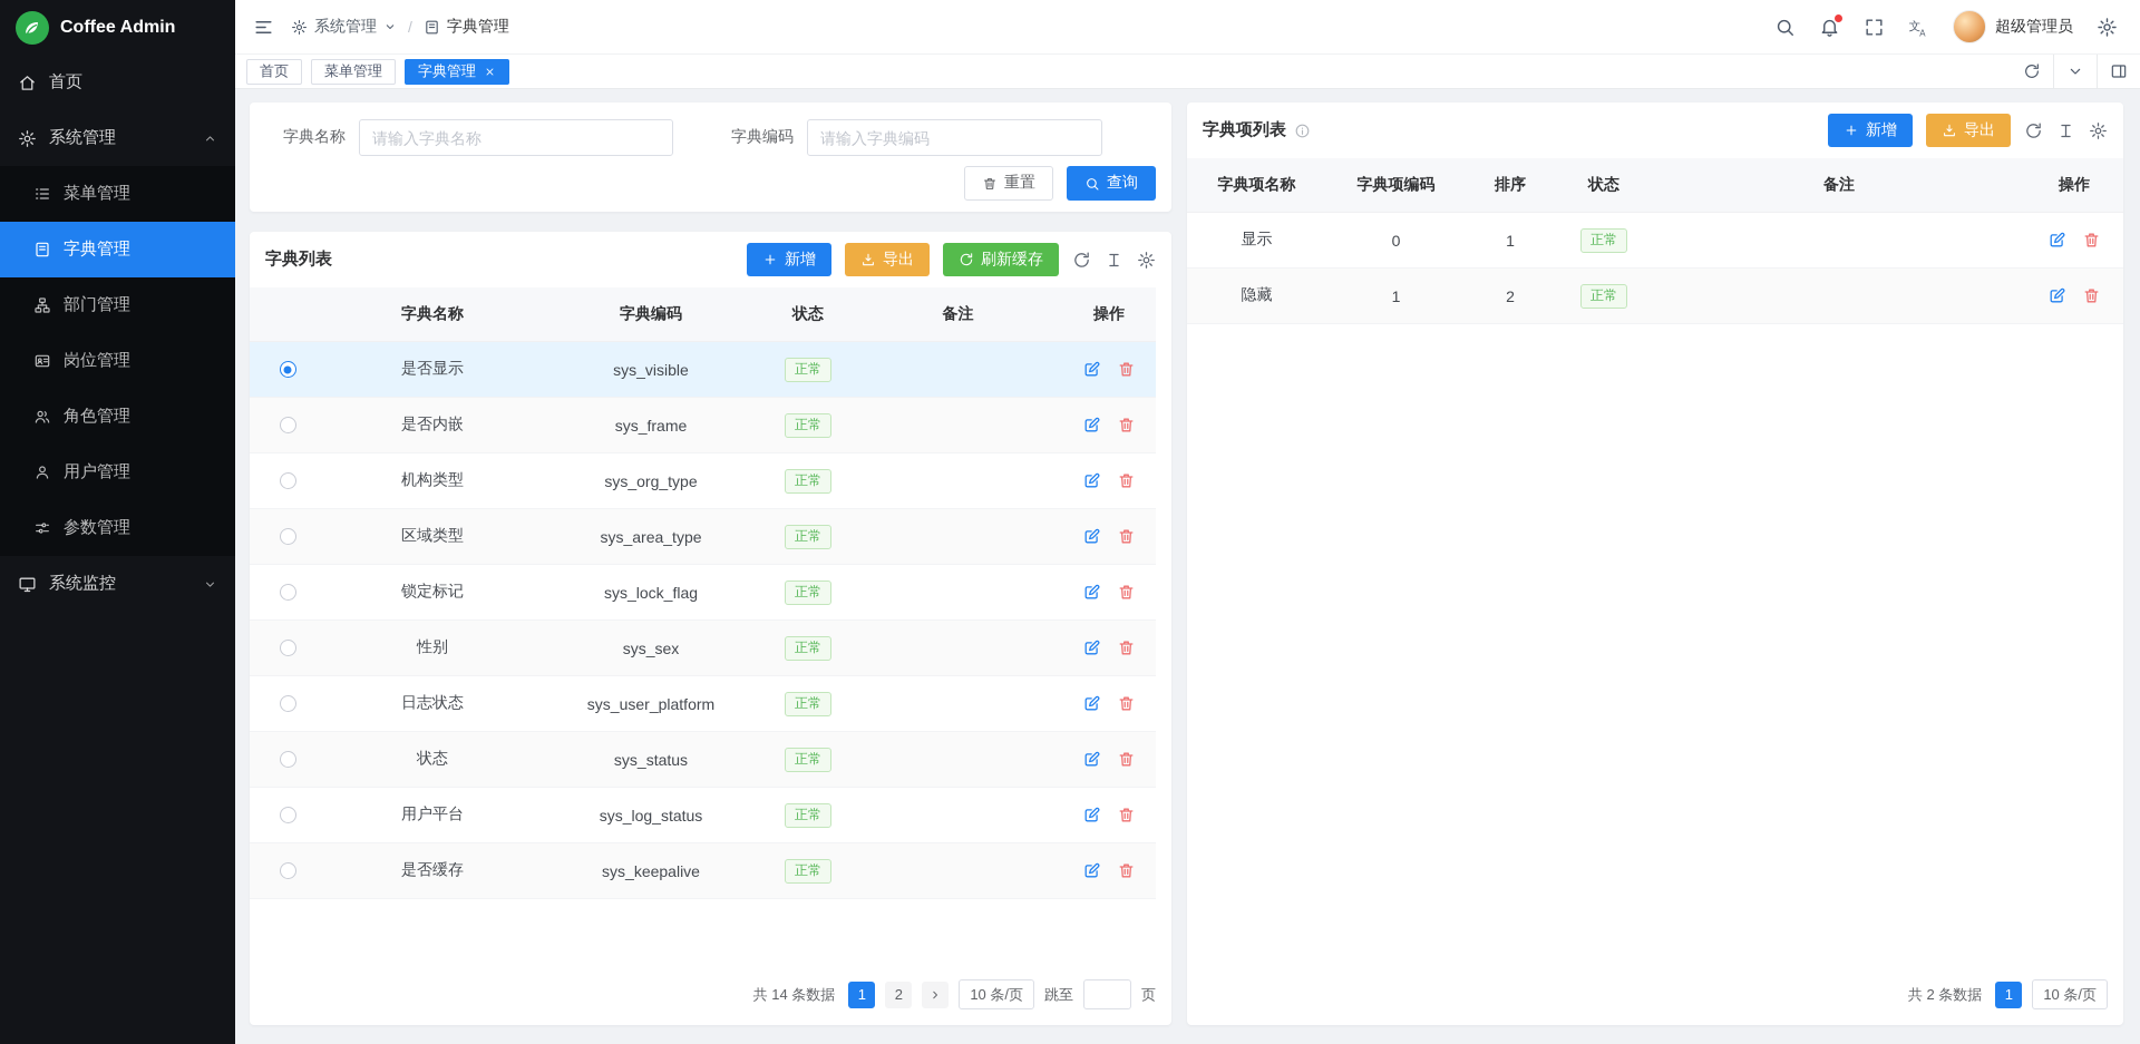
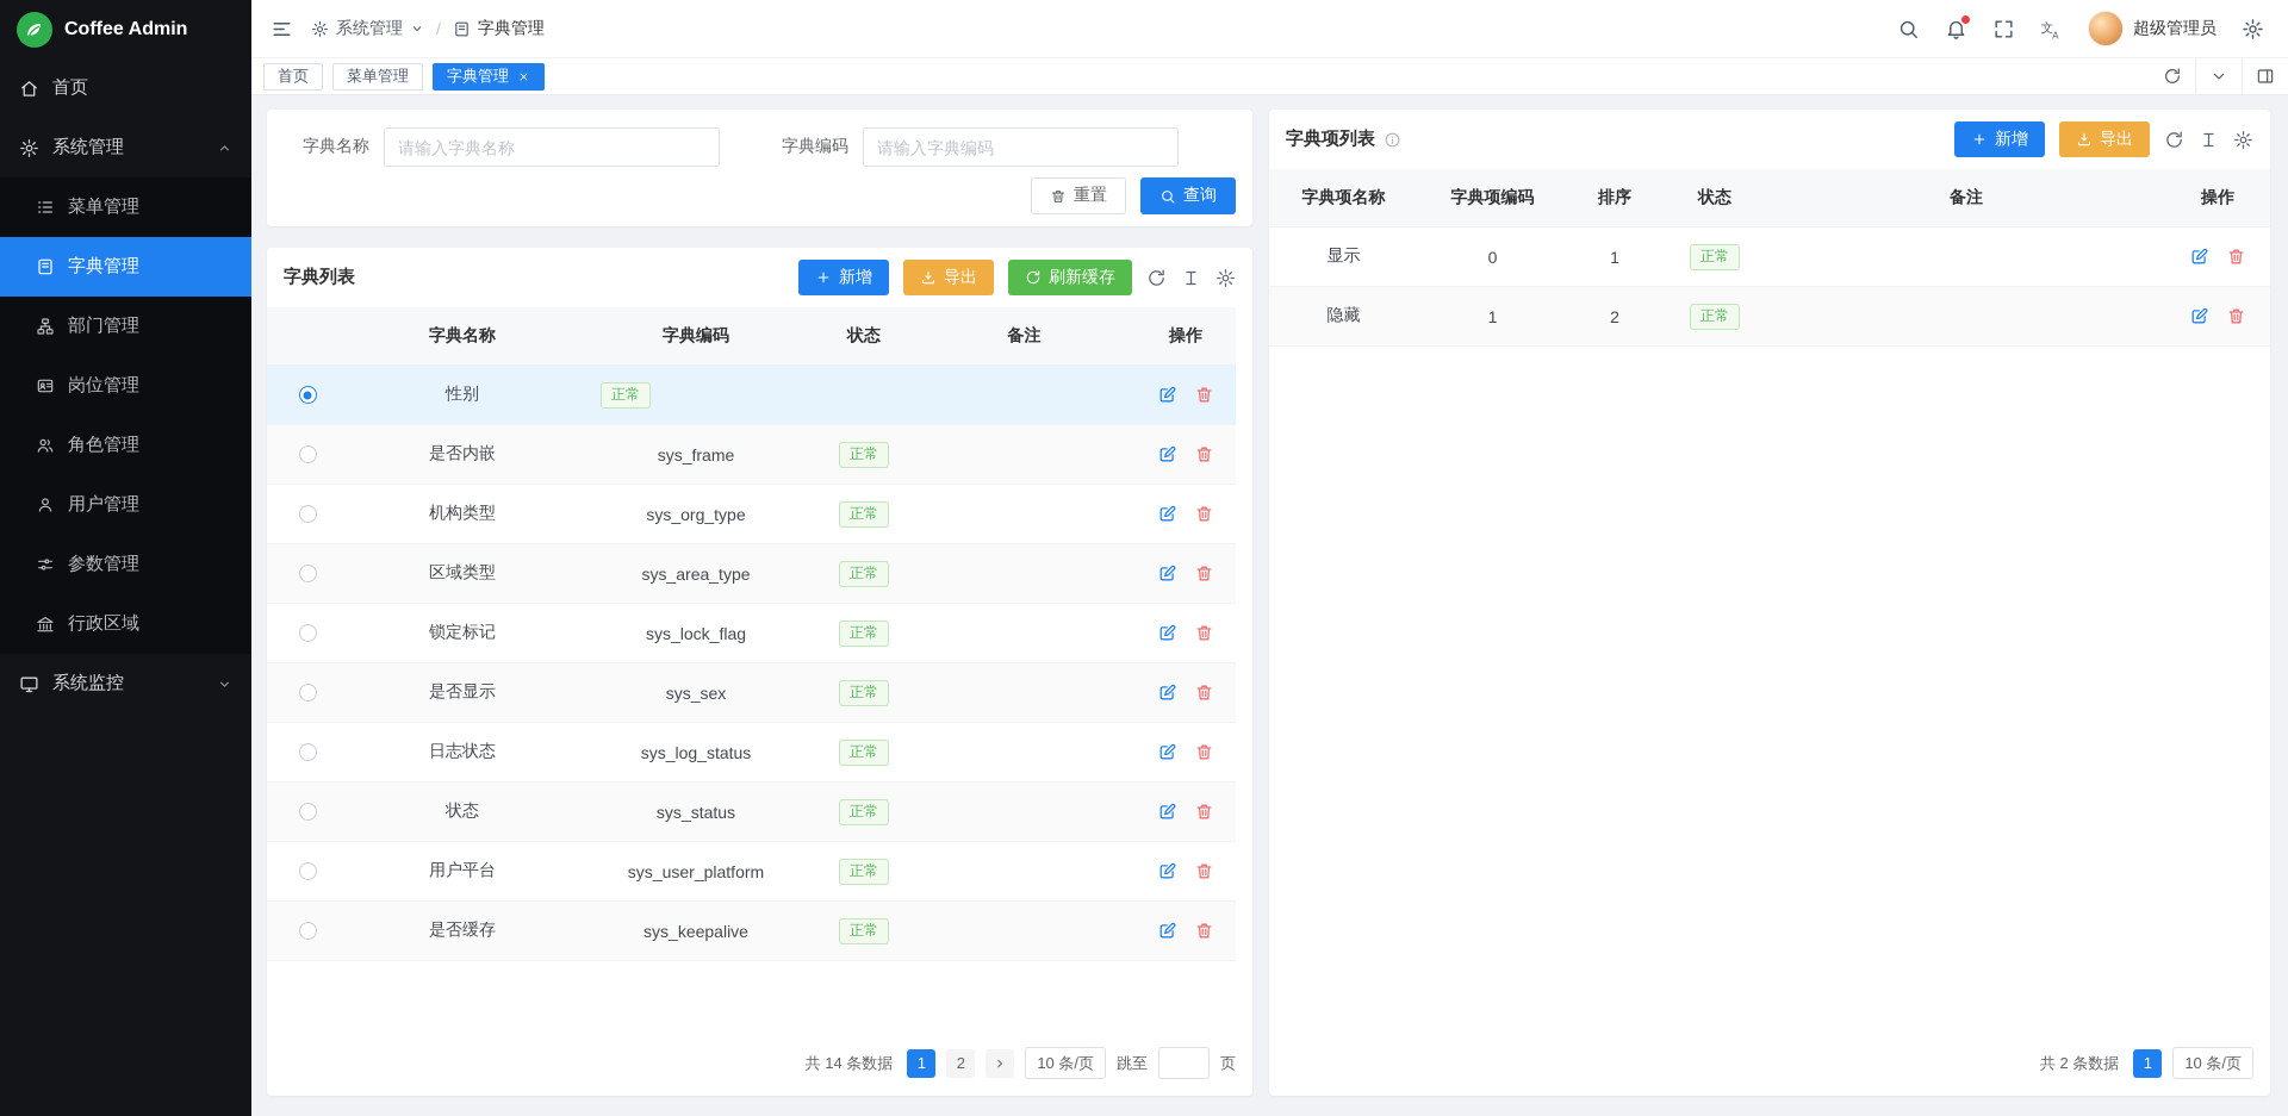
  Coffee Admin
  首页
  系统管理
  菜单管理
  字典管理
  部门管理
  岗位管理
  角色管理
  用户管理
  参数管理
+ 行政区域
  系统监控
  系统管理
  /
  字典管理
  文
  A
  超级管理员
  首页
  菜单管理
  字典管理
  字典名称
  请输入字典名称
  字典编码
  请输入字典编码
  重置
  查询
  字典列表
  新增
  导出
  刷新缓存
  字典名称
  字典编码
  状态
  备注
  操作
- 是否显示
+ 性别
- sys_visible
  正常
  是否内嵌
  sys_frame
  正常
  机构类型
  sys_org_type
  正常
  区域类型
  sys_area_type
  正常
  锁定标记
  sys_lock_flag
  正常
- 性别
+ 是否显示
  sys_sex
  正常
  日志状态
- sys_user_platform
+ sys_log_status
  正常
  状态
  sys_status
  正常
  用户平台
- sys_log_status
+ sys_user_platform
  正常
  是否缓存
  sys_keepalive
  正常
  共 14 条数据
  1
  2
  10 条/页
  跳至
  页
  字典项列表
  新增
  导出
  字典项名称
  字典项编码
  排序
  状态
  备注
  操作
  显示
  0
  1
  正常
  隐藏
  1
  2
  正常
  共 2 条数据
  1
  10 条/页
